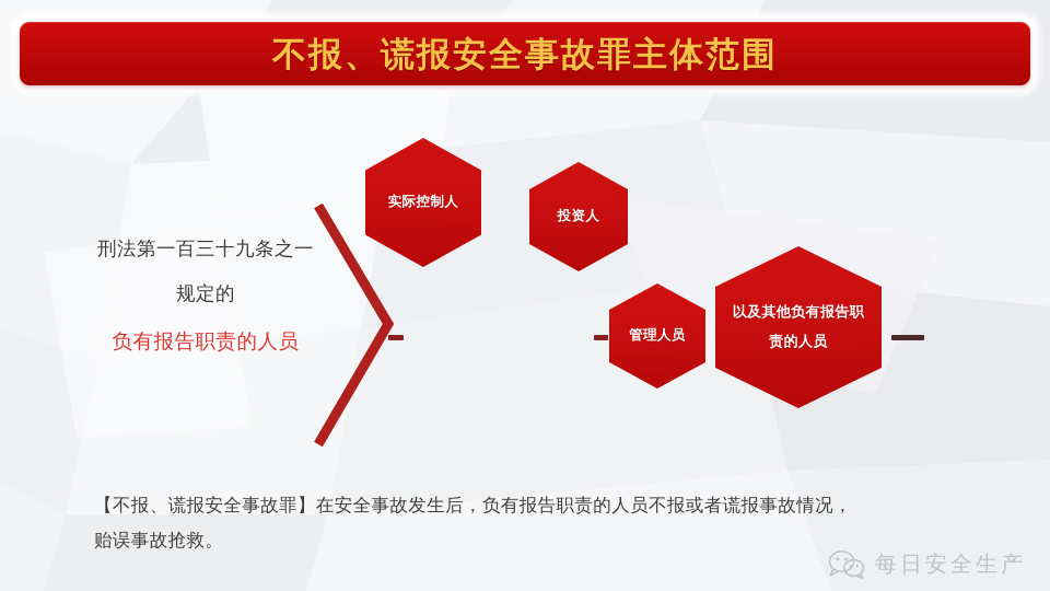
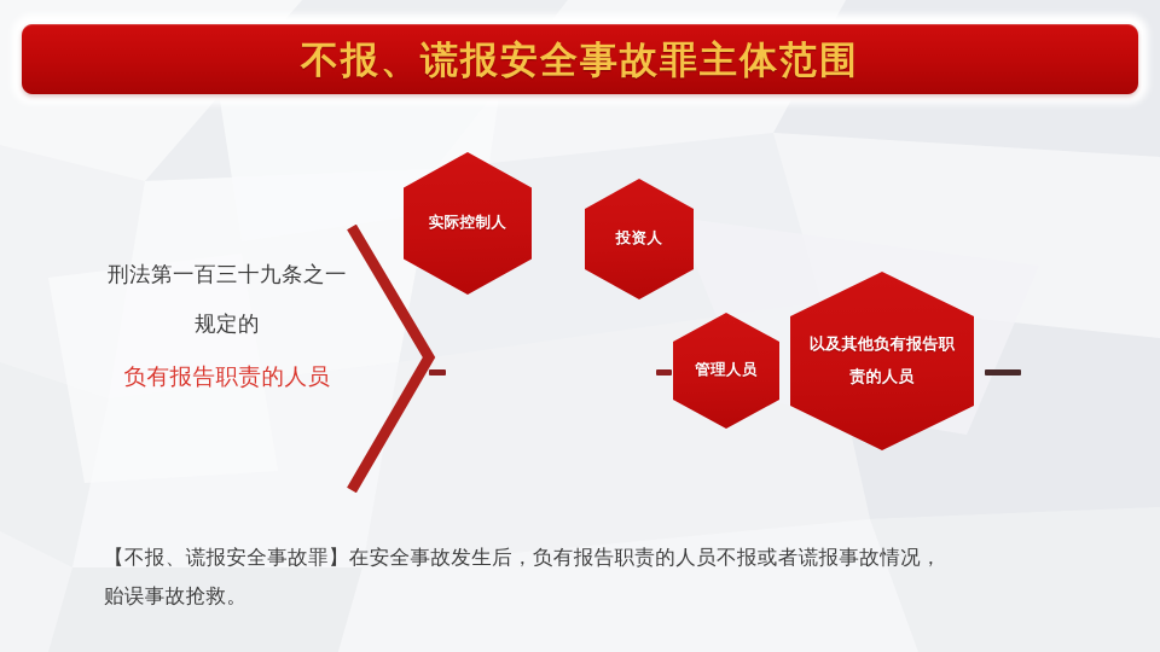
  不报、谎报安全事故罪主体范围
  刑法第一百三十九条之一
  规定的
  负有报告职责的人员
  实际控制人
  投资人
  管理人员
  以及其他负有报告职
  责的人员
  【不报、谎报安全事故罪】在安全事故发生后，负有报告职责的人员不报或者谎报事故情况，
  贻误事故抢救。
- 每日安全生产
